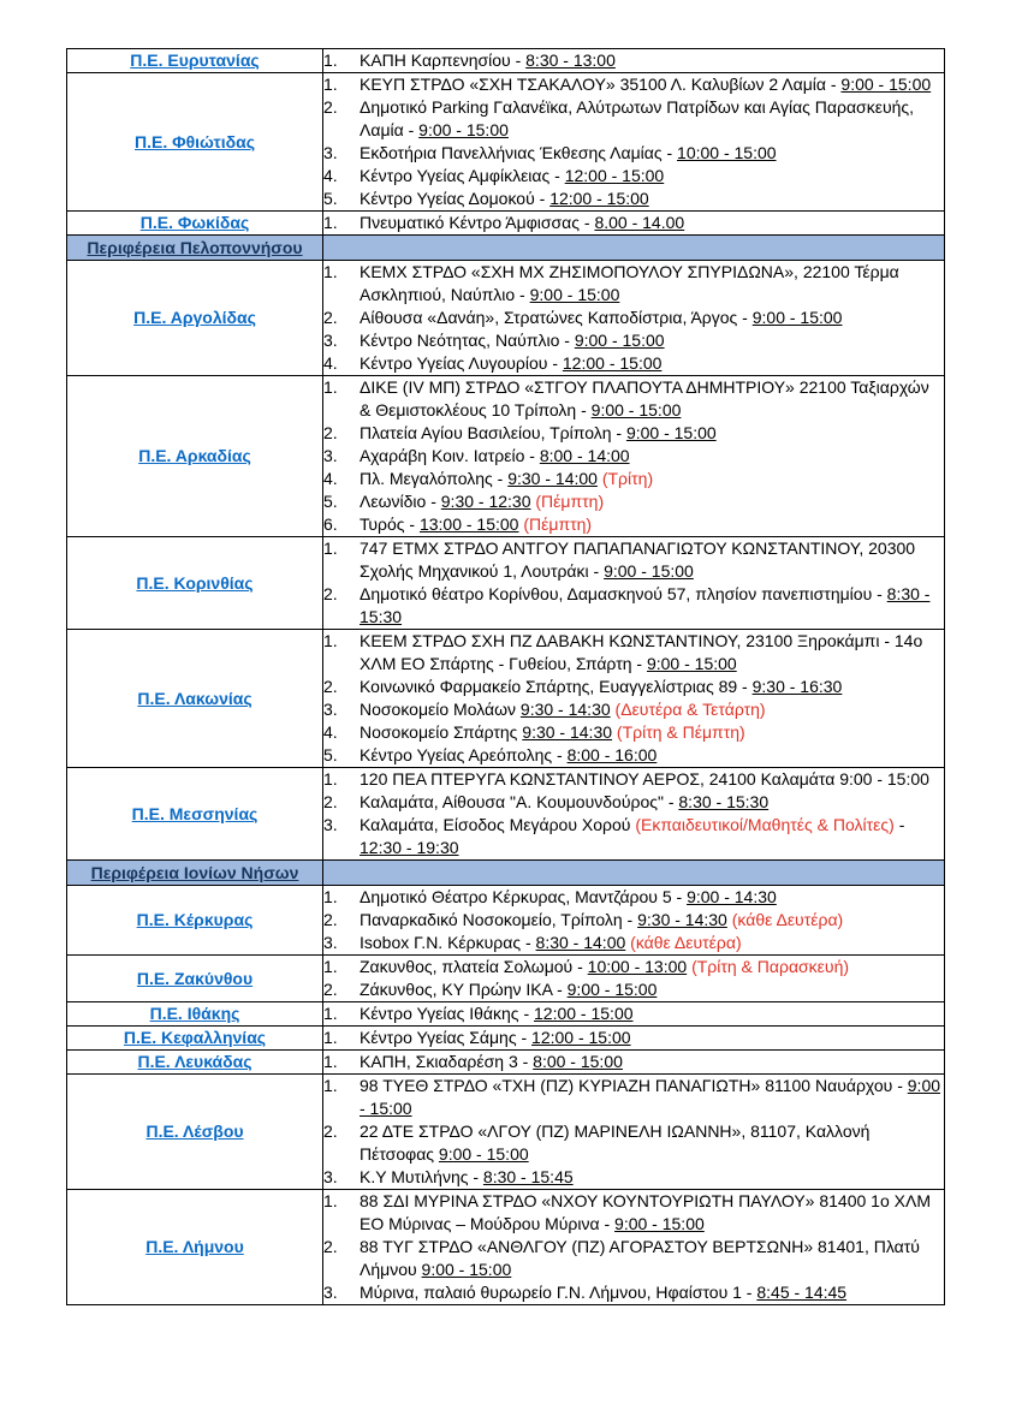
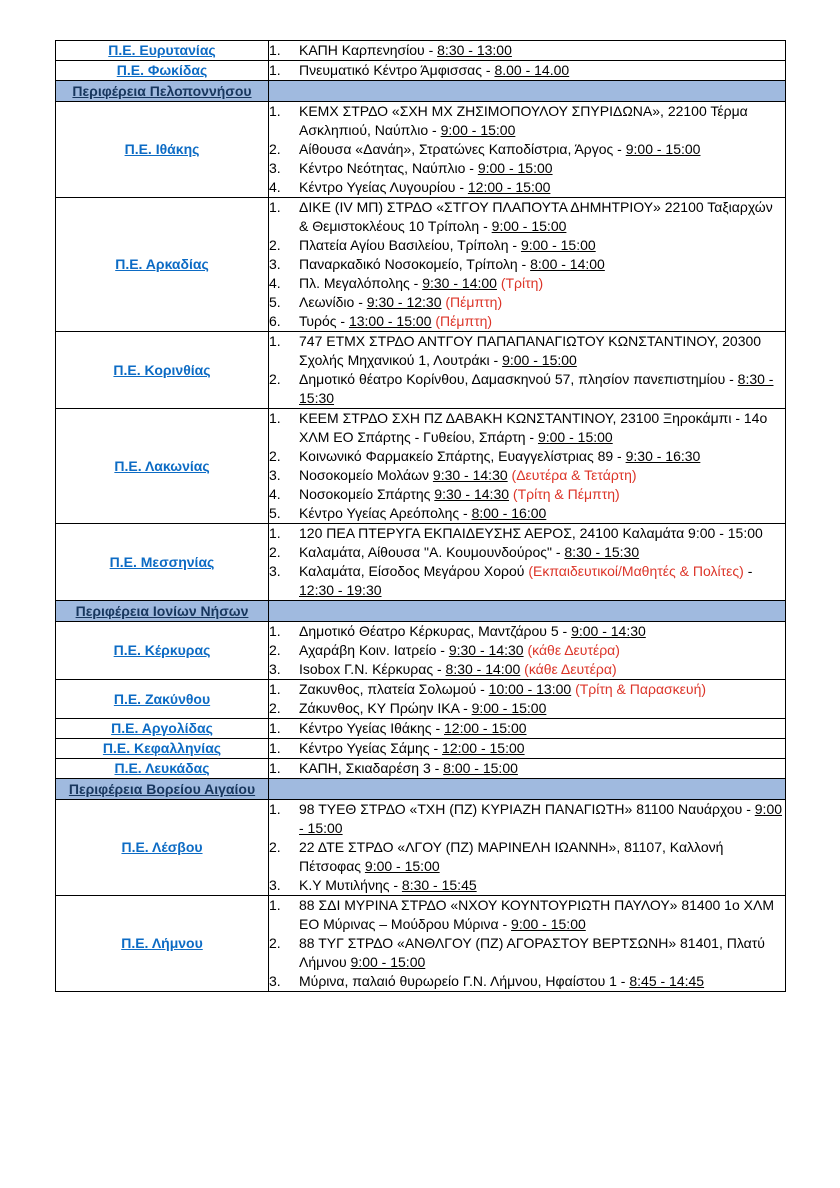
  Π.Ε. Ευρυτανίας	1. ΚΑΠΗ Καρπενησίου - 8:30 - 13:00
- Π.Ε. Φθιώτιδας	1. ΚΕΥΠ ΣΤΡΔΟ «ΣΧΗ ΤΣΑΚΑΛΟΥ» 35100 Λ. Καλυβίων 2 Λαμία - 9:00 - 15:002. Δημοτικό Parking Γαλανέϊκα, Αλύτρωτων Πατρίδων και Αγίας Παρασκευής, Λαμία - 9:00 - 15:003. Εκδοτήρια Πανελλήνιας Έκθεσης Λαμίας - 10:00 - 15:004. Κέντρο Υγείας Αμφίκλειας - 12:00 - 15:005. Κέντρο Υγείας Δομοκού - 12:00 - 15:00
  Π.Ε. Φωκίδας	1. Πνευματικό Κέντρο Άμφισσας - 8.00 - 14.00
  Περιφέρεια Πελοποννήσου
- Π.Ε. Αργολίδας	1. ΚΕΜΧ ΣΤΡΔΟ «ΣΧΗ ΜΧ ΖΗΣΙΜΟΠΟΥΛΟΥ ΣΠΥΡΙΔΩΝΑ», 22100 Τέρμα Ασκληπιού, Ναύπλιο - 9:00 - 15:002. Αίθουσα «Δανάη», Στρατώνες Καποδίστρια, Άργος - 9:00 - 15:003. Κέντρο Νεότητας, Ναύπλιο - 9:00 - 15:004. Κέντρο Υγείας Λυγουρίου - 12:00 - 15:00
+ Π.Ε. Ιθάκης	1. ΚΕΜΧ ΣΤΡΔΟ «ΣΧΗ ΜΧ ΖΗΣΙΜΟΠΟΥΛΟΥ ΣΠΥΡΙΔΩΝΑ», 22100 Τέρμα Ασκληπιού, Ναύπλιο - 9:00 - 15:002. Αίθουσα «Δανάη», Στρατώνες Καποδίστρια, Άργος - 9:00 - 15:003. Κέντρο Νεότητας, Ναύπλιο - 9:00 - 15:004. Κέντρο Υγείας Λυγουρίου - 12:00 - 15:00
- Π.Ε. Αρκαδίας	1. ΔΙΚΕ (ΙV ΜΠ) ΣΤΡΔΟ «ΣΤΓΟΥ ΠΛΑΠΟΥΤΑ ΔΗΜΗΤΡΙΟΥ» 22100 Ταξιαρχών & Θεμιστοκλέους 10 Τρίπολη - 9:00 - 15:002. Πλατεία Αγίου Βασιλείου, Τρίπολη - 9:00 - 15:003. Αχαράβη Κοιν. Ιατρείο - 8:00 - 14:004. Πλ. Μεγαλόπολης - 9:30 - 14:00 (Τρίτη)5. Λεωνίδιο - 9:30 - 12:30 (Πέμπτη)6. Τυρός - 13:00 - 15:00 (Πέμπτη)
+ Π.Ε. Αρκαδίας	1. ΔΙΚΕ (ΙV ΜΠ) ΣΤΡΔΟ «ΣΤΓΟΥ ΠΛΑΠΟΥΤΑ ΔΗΜΗΤΡΙΟΥ» 22100 Ταξιαρχών & Θεμιστοκλέους 10 Τρίπολη - 9:00 - 15:002. Πλατεία Αγίου Βασιλείου, Τρίπολη - 9:00 - 15:003. Παναρκαδικό Νοσοκομείο, Τρίπολη - 8:00 - 14:004. Πλ. Μεγαλόπολης - 9:30 - 14:00 (Τρίτη)5. Λεωνίδιο - 9:30 - 12:30 (Πέμπτη)6. Τυρός - 13:00 - 15:00 (Πέμπτη)
  Π.Ε. Κορινθίας	1. 747 ΕΤΜΧ ΣΤΡΔΟ ΑΝΤΓΟΥ ΠΑΠΑΠΑΝΑΓΙΩΤΟΥ ΚΩΝΣΤΑΝΤΙΝΟΥ, 20300 Σχολής Μηχανικού 1, Λουτράκι - 9:00 - 15:002. Δημοτικό θέατρο Κορίνθου, Δαμασκηνού 57, πλησίον πανεπιστημίου - 8:30 - 15:30
  Π.Ε. Λακωνίας	1. ΚΕΕΜ ΣΤΡΔΟ ΣΧΗ ΠΖ ΔΑΒΑΚΗ ΚΩΝΣΤΑΝΤΙΝΟΥ, 23100 Ξηροκάμπι - 14ο ΧΛΜ ΕΟ Σπάρτης - Γυθείου, Σπάρτη - 9:00 - 15:002. Κοινωνικό Φαρμακείο Σπάρτης, Ευαγγελίστριας 89 - 9:30 - 16:303. Νοσοκομείο Μολάων 9:30 - 14:30 (Δευτέρα & Τετάρτη)4. Νοσοκομείο Σπάρτης 9:30 - 14:30 (Τρίτη & Πέμπτη)5. Κέντρο Υγείας Αρεόπολης - 8:00 - 16:00
- Π.Ε. Μεσσηνίας	1. 120 ΠΕΑ ΠΤΕΡΥΓΑ ΚΩΝΣΤΑΝΤΙΝΟΥ ΑΕΡΟΣ, 24100 Καλαμάτα 9:00 - 15:002. Καλαμάτα, Αίθουσα "Α. Κουμουνδούρος" - 8:30 - 15:303. Καλαμάτα, Είσοδος Μεγάρου Χορού (Εκπαιδευτικοί/Μαθητές & Πολίτες) - 12:30 - 19:30
+ Π.Ε. Μεσσηνίας	1. 120 ΠΕΑ ΠΤΕΡΥΓΑ ΕΚΠΑΙΔΕΥΣΗΣ ΑΕΡΟΣ, 24100 Καλαμάτα 9:00 - 15:002. Καλαμάτα, Αίθουσα "Α. Κουμουνδούρος" - 8:30 - 15:303. Καλαμάτα, Είσοδος Μεγάρου Χορού (Εκπαιδευτικοί/Μαθητές & Πολίτες) - 12:30 - 19:30
  Περιφέρεια Ιονίων Νήσων
- Π.Ε. Κέρκυρας	1. Δημοτικό Θέατρο Κέρκυρας, Μαντζάρου 5 - 9:00 - 14:302. Παναρκαδικό Νοσοκομείο, Τρίπολη - 9:30 - 14:30 (κάθε Δευτέρα)3. Isobox Γ.Ν. Κέρκυρας - 8:30 - 14:00 (κάθε Δευτέρα)
+ Π.Ε. Κέρκυρας	1. Δημοτικό Θέατρο Κέρκυρας, Μαντζάρου 5 - 9:00 - 14:302. Αχαράβη Κοιν. Ιατρείο - 9:30 - 14:30 (κάθε Δευτέρα)3. Isobox Γ.Ν. Κέρκυρας - 8:30 - 14:00 (κάθε Δευτέρα)
  Π.Ε. Ζακύνθου	1. Ζακυνθος, πλατεία Σολωμού - 10:00 - 13:00 (Τρίτη & Παρασκευή)2. Ζάκυνθος, ΚΥ Πρώην ΙΚΑ - 9:00 - 15:00
- Π.Ε. Ιθάκης	1. Κέντρο Υγείας Ιθάκης - 12:00 - 15:00
+ Π.Ε. Αργολίδας	1. Κέντρο Υγείας Ιθάκης - 12:00 - 15:00
  Π.Ε. Κεφαλληνίας	1. Κέντρο Υγείας Σάμης - 12:00 - 15:00
  Π.Ε. Λευκάδας	1. ΚΑΠΗ, Σκιαδαρέση 3 - 8:00 - 15:00
+ Περιφέρεια Βορείου Αιγαίου
  Π.Ε. Λέσβου	1. 98 ΤΥΕΘ ΣΤΡΔΟ «ΤΧΗ (ΠΖ) ΚΥΡΙΑΖΗ ΠΑΝΑΓΙΩΤΗ» 81100 Ναυάρχου - 9:00 - 15:002. 22 ΔΤΕ ΣΤΡΔΟ «ΛΓΟΥ (ΠΖ) ΜΑΡΙΝΕΛΗ ΙΩΑΝΝΗ», 81107, Καλλονή Πέτσοφας 9:00 - 15:003. Κ.Υ Μυτιλήνης - 8:30 - 15:45
  Π.Ε. Λήμνου	1. 88 ΣΔΙ ΜΥΡΙΝΑ ΣΤΡΔΟ «ΝΧΟΥ ΚΟΥΝΤΟΥΡΙΩΤΗ ΠΑΥΛΟΥ» 81400 1ο ΧΛΜ ΕΟ Μύρινας – Μούδρου Μύρινα - 9:00 - 15:002. 88 ΤΥΓ ΣΤΡΔΟ «ΑΝΘΛΓΟΥ (ΠΖ) ΑΓΟΡΑΣΤΟΥ ΒΕΡΤΣΩΝΗ» 81401, Πλατύ Λήμνου 9:00 - 15:003. Μύρινα, παλαιό θυρωρείο Γ.Ν. Λήμνου, Ηφαίστου 1 - 8:45 - 14:45
